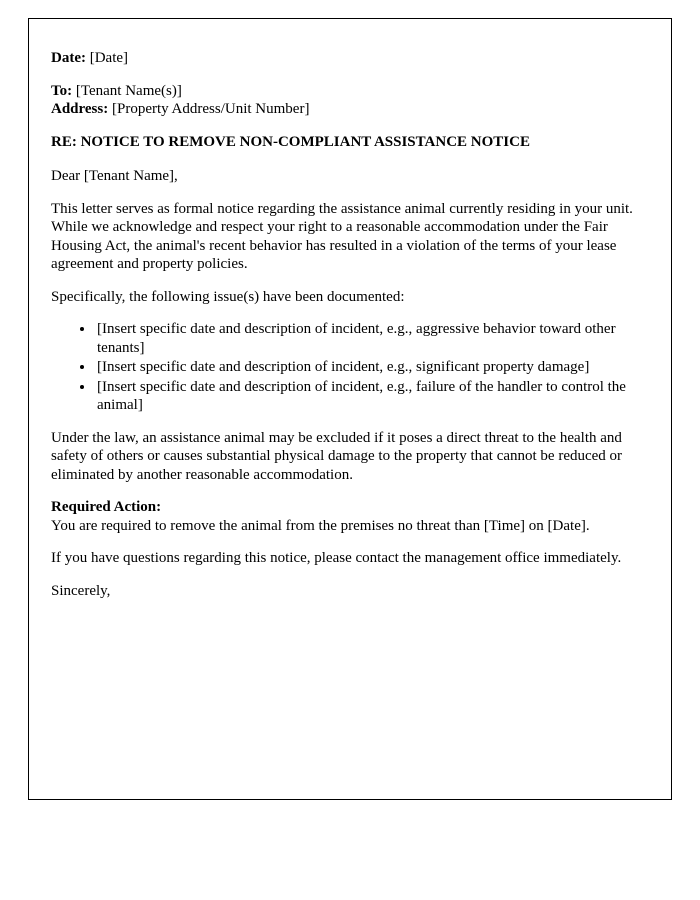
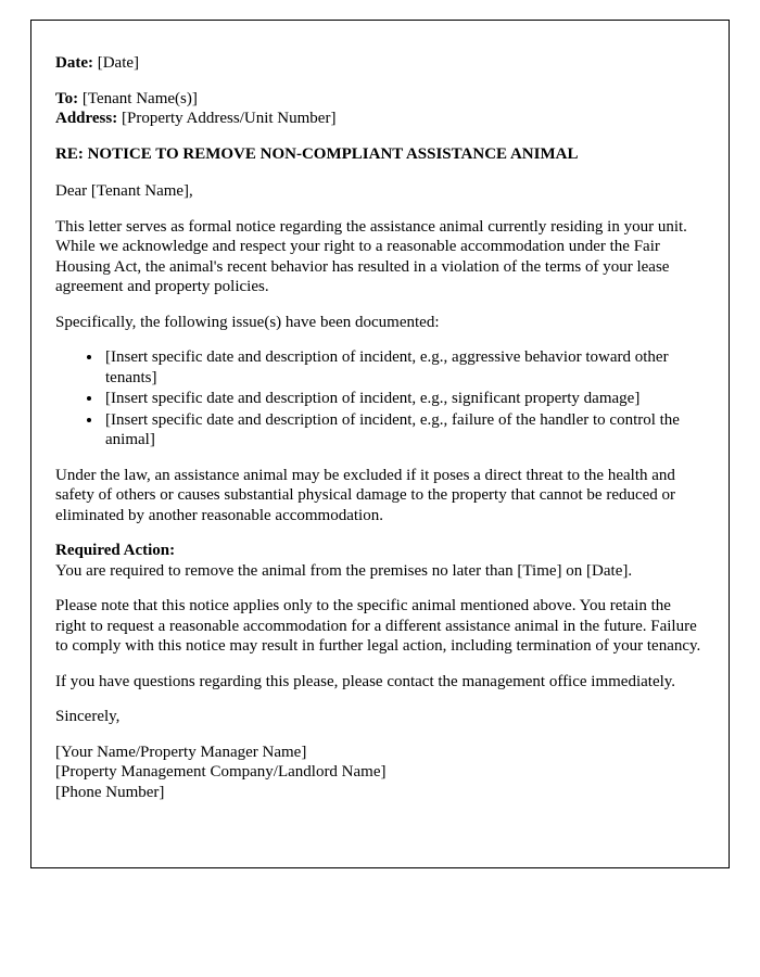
  Date: [Date]
  To: [Tenant Name(s)]
  Address: [Property Address/Unit Number]
- RE: NOTICE TO REMOVE NON-COMPLIANT ASSISTANCE NOTICE
+ RE: NOTICE TO REMOVE NON-COMPLIANT ASSISTANCE ANIMAL
  Dear [Tenant Name],
  This letter serves as formal notice regarding the assistance animal currently residing in your unit. While we acknowledge and respect your right to a reasonable accommodation under the Fair Housing Act, the animal's recent behavior has resulted in a violation of the terms of your lease agreement and property policies.
  Specifically, the following issue(s) have been documented:
  [Insert specific date and description of incident, e.g., aggressive behavior toward other tenants]
  [Insert specific date and description of incident, e.g., significant property damage]
  [Insert specific date and description of incident, e.g., failure of the handler to control the animal]
  Under the law, an assistance animal may be excluded if it poses a direct threat to the health and safety of others or causes substantial physical damage to the property that cannot be reduced or eliminated by another reasonable accommodation.
  Required Action:
- You are required to remove the animal from the premises no threat than [Time] on [Date].
+ You are required to remove the animal from the premises no later than [Time] on [Date].
+ Please note that this notice applies only to the specific animal mentioned above. You retain the right to request a reasonable accommodation for a different assistance animal in the future. Failure to comply with this notice may result in further legal action, including termination of your tenancy.
- If you have questions regarding this notice, please contact the management office immediately.
+ If you have questions regarding this please, please contact the management office immediately.
  Sincerely,
+ [Your Name/Property Manager Name]
+ [Property Management Company/Landlord Name]
+ [Phone Number]
